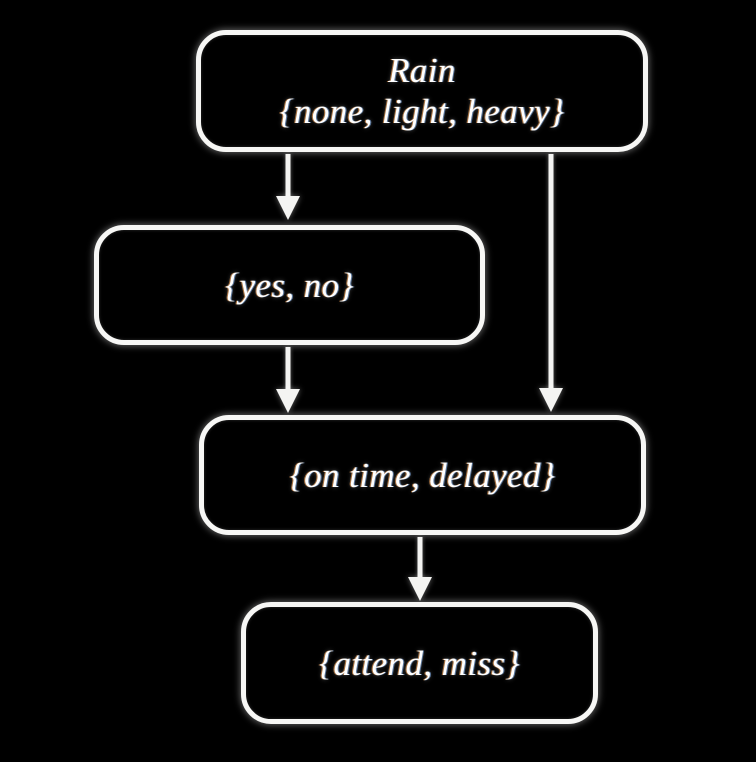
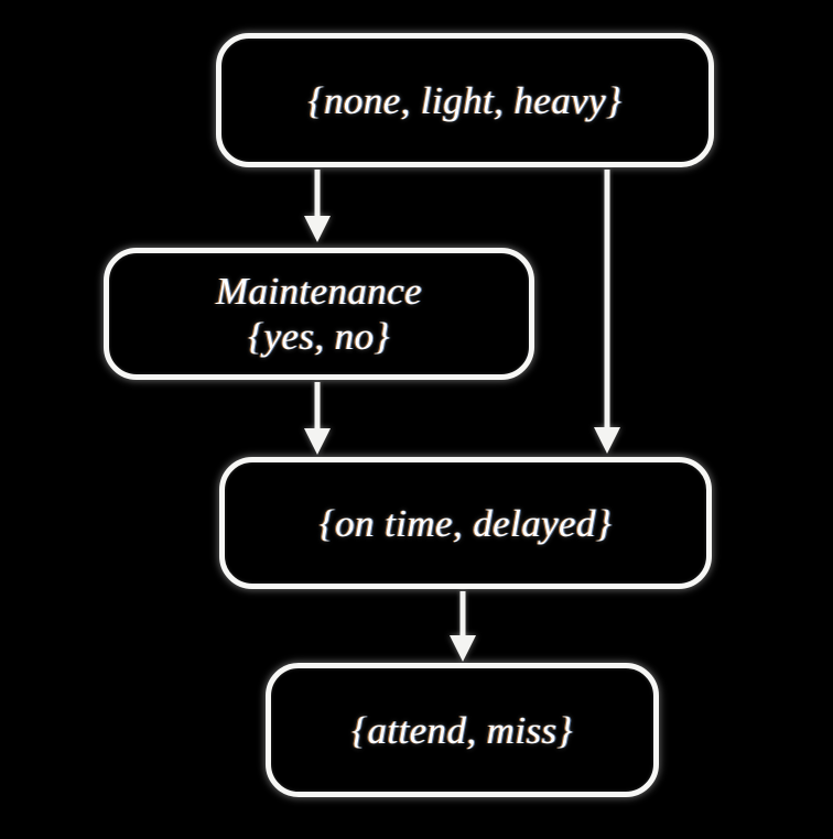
- Rain
  {none, light, heavy}
+ Maintenance
  {yes, no}
  {on time, delayed}
  {attend, miss}
